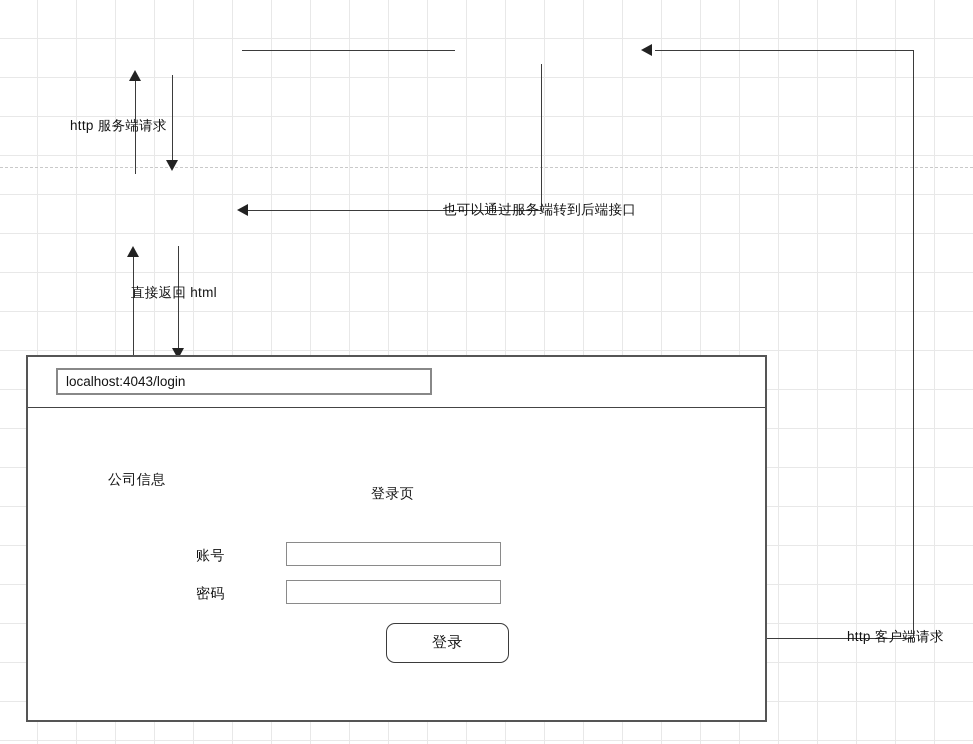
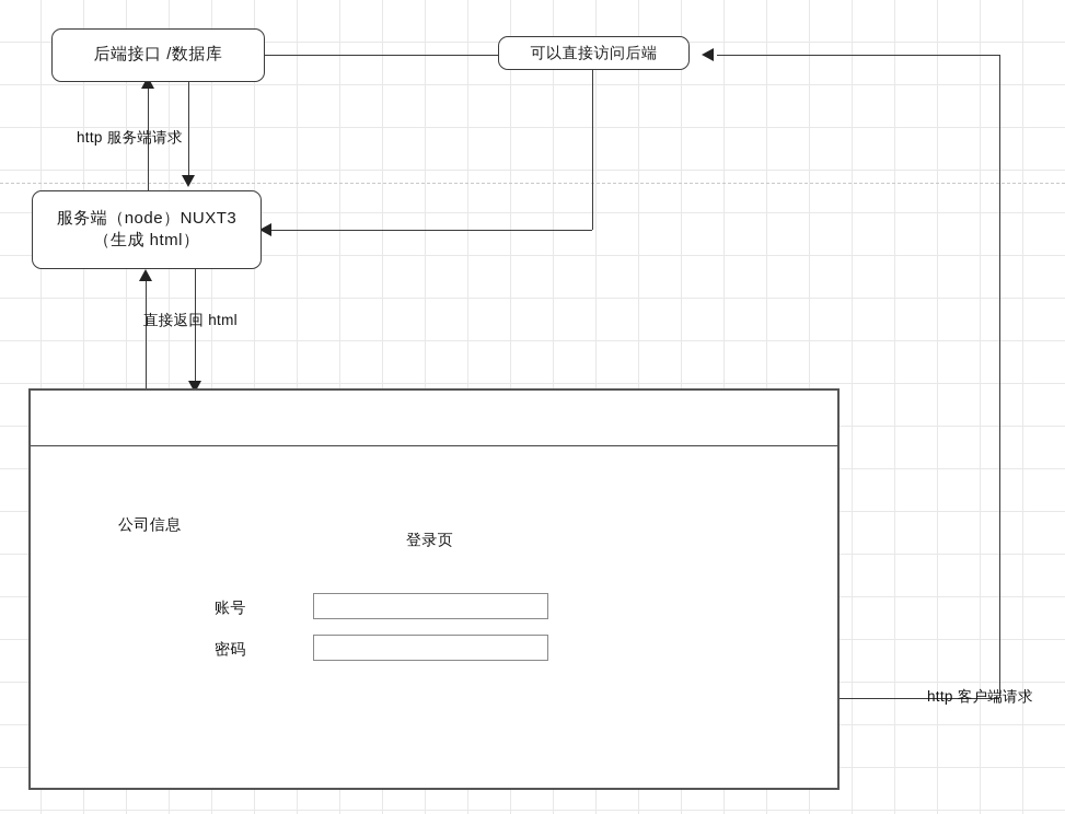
+ 后端接口 /数据库
+ 可以直接访问后端
+ 服务端（node）NUXT3
+ （生成 html）
  http 服务端请求
- 也可以通过服务端转到后端接口
  直接返回 html
  http 客户端请求
- localhost:4043/login
  公司信息
  登录页
  账号
  密码
- 登录
